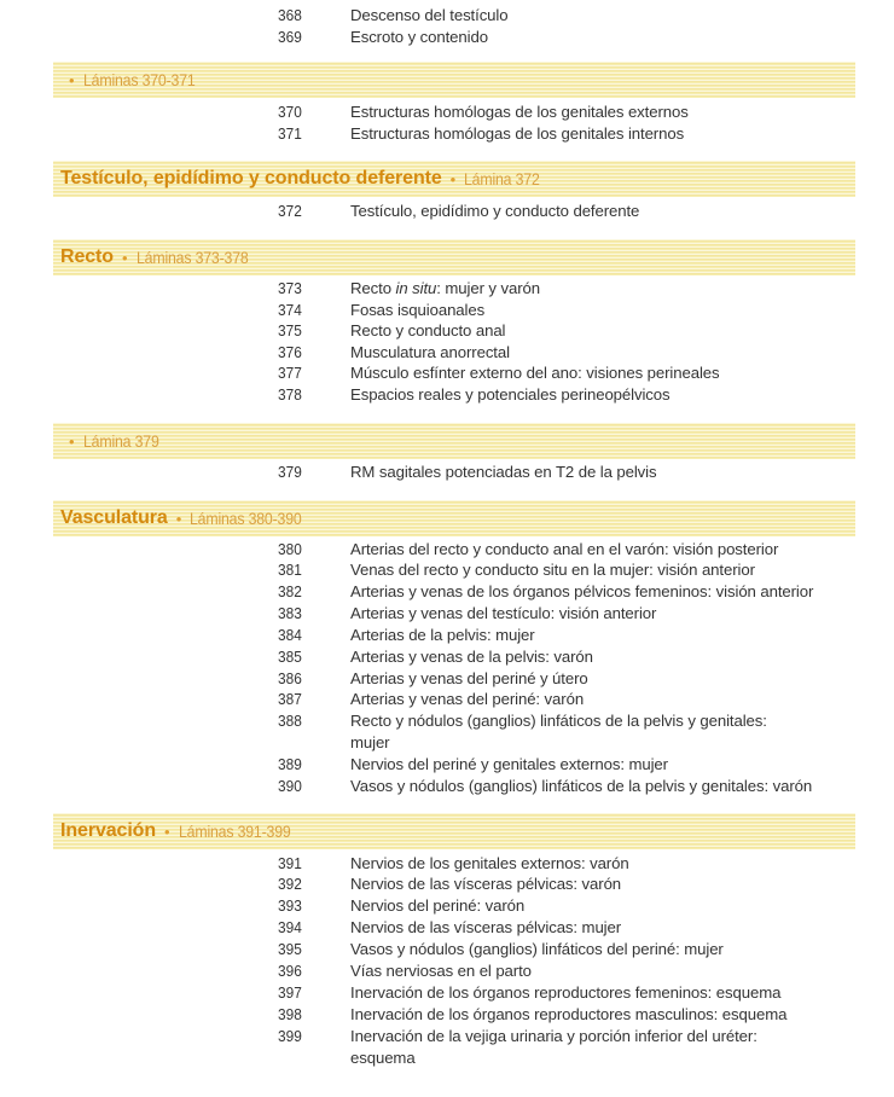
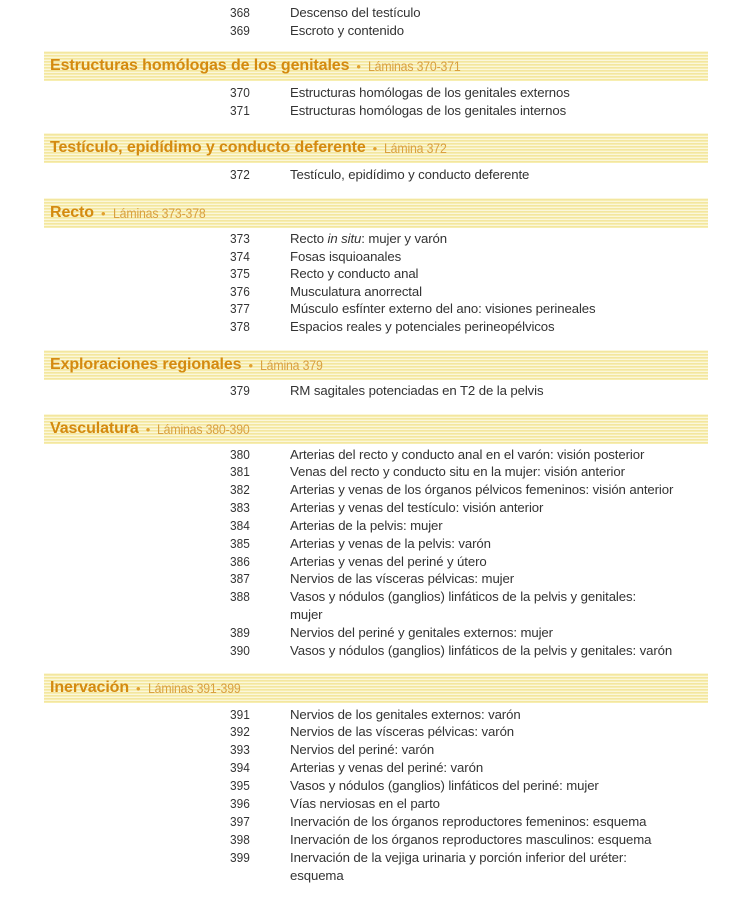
  368
  Descenso del testículo
  369
  Escroto y contenido
+ Estructuras homólogas de los genitales
  •
  Láminas 370-371
  370
  Estructuras homólogas de los genitales externos
  371
  Estructuras homólogas de los genitales internos
  Testículo, epidídimo y conducto deferente
  •
  Lámina 372
  372
  Testículo, epidídimo y conducto deferente
  Recto
  •
  Láminas 373-378
  373
  Recto in situ: mujer y varón
  374
  Fosas isquioanales
  375
  Recto y conducto anal
  376
  Musculatura anorrectal
  377
  Músculo esfínter externo del ano: visiones perineales
  378
  Espacios reales y potenciales perineopélvicos
+ Exploraciones regionales
  •
  Lámina 379
  379
  RM sagitales potenciadas en T2 de la pelvis
  Vasculatura
  •
  Láminas 380-390
  380
  Arterias del recto y conducto anal en el varón: visión posterior
  381
  Venas del recto y conducto situ en la mujer: visión anterior
  382
  Arterias y venas de los órganos pélvicos femeninos: visión anterior
  383
  Arterias y venas del testículo: visión anterior
  384
  Arterias de la pelvis: mujer
  385
  Arterias y venas de la pelvis: varón
  386
  Arterias y venas del periné y útero
  387
- Arterias y venas del periné: varón
+ Nervios de las vísceras pélvicas: mujer
  388
- Recto y nódulos (ganglios) linfáticos de la pelvis y genitales:
+ Vasos y nódulos (ganglios) linfáticos de la pelvis y genitales:
  mujer
  389
  Nervios del periné y genitales externos: mujer
  390
  Vasos y nódulos (ganglios) linfáticos de la pelvis y genitales: varón
  Inervación
  •
  Láminas 391-399
  391
  Nervios de los genitales externos: varón
  392
  Nervios de las vísceras pélvicas: varón
  393
  Nervios del periné: varón
  394
- Nervios de las vísceras pélvicas: mujer
+ Arterias y venas del periné: varón
  395
  Vasos y nódulos (ganglios) linfáticos del periné: mujer
  396
  Vías nerviosas en el parto
  397
  Inervación de los órganos reproductores femeninos: esquema
  398
  Inervación de los órganos reproductores masculinos: esquema
  399
  Inervación de la vejiga urinaria y porción inferior del uréter:
  esquema
